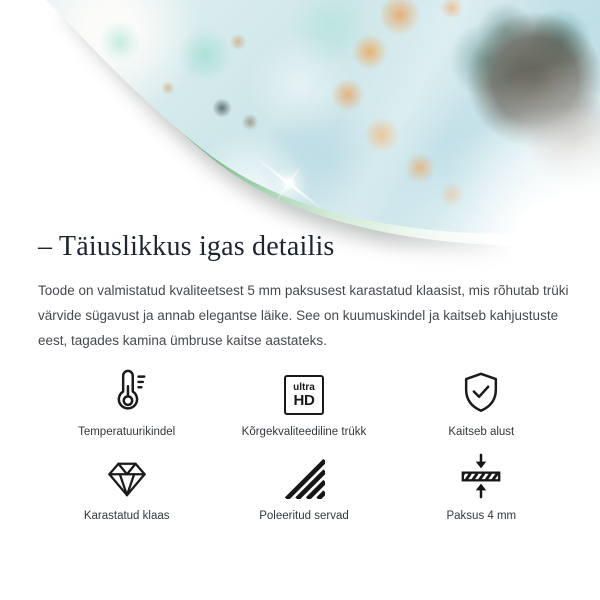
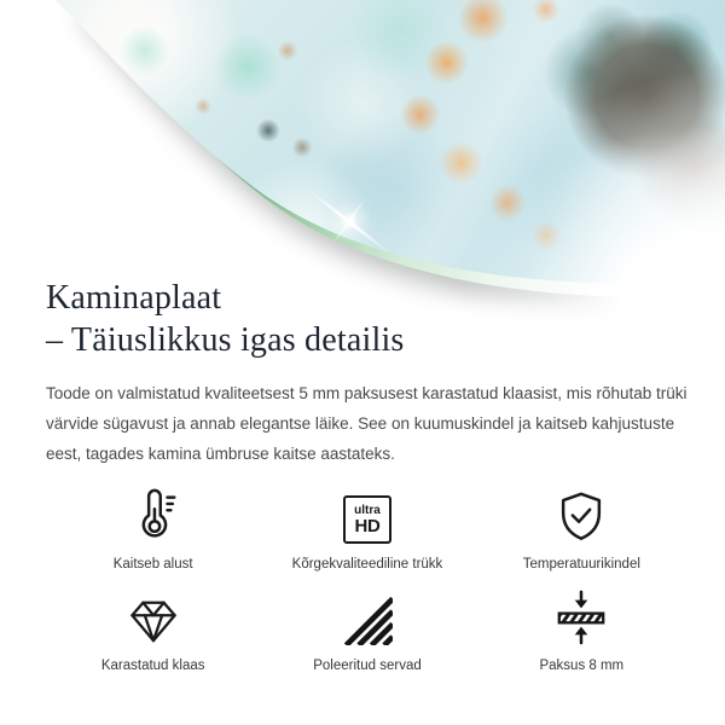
+ Kaminaplaat
  – Täiuslikkus igas detailis
  Toode on valmistatud kvaliteetsest 5 mm paksusest karastatud klaasist, mis rõhutab trüki värvide sügavust ja annab elegantse läike. See on kuumuskindel ja kaitseb kahjustuste eest, tagades kamina ümbruse kaitse aastateks.
- Temperatuurikindel
+ Kaitseb alust
  ultra
  HD
  Kõrgekvaliteediline trükk
- Kaitseb alust
+ Temperatuurikindel
  Karastatud klaas
  Poleeritud servad
- Paksus 4 mm
+ Paksus 8 mm
